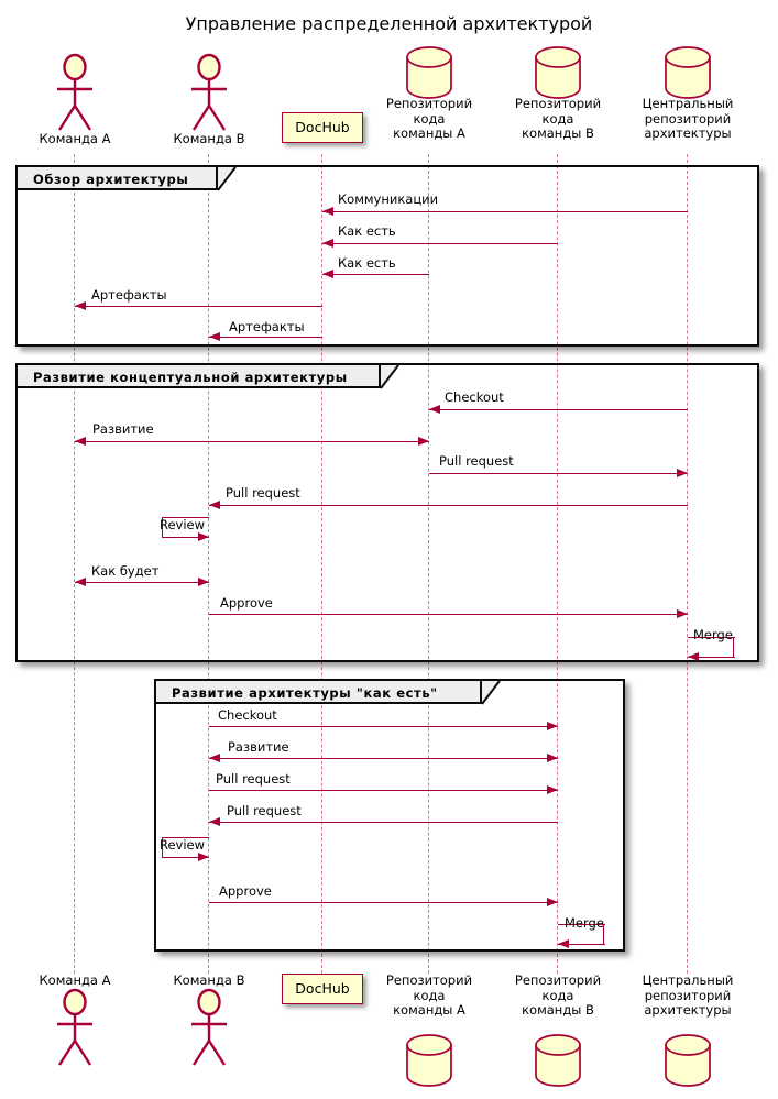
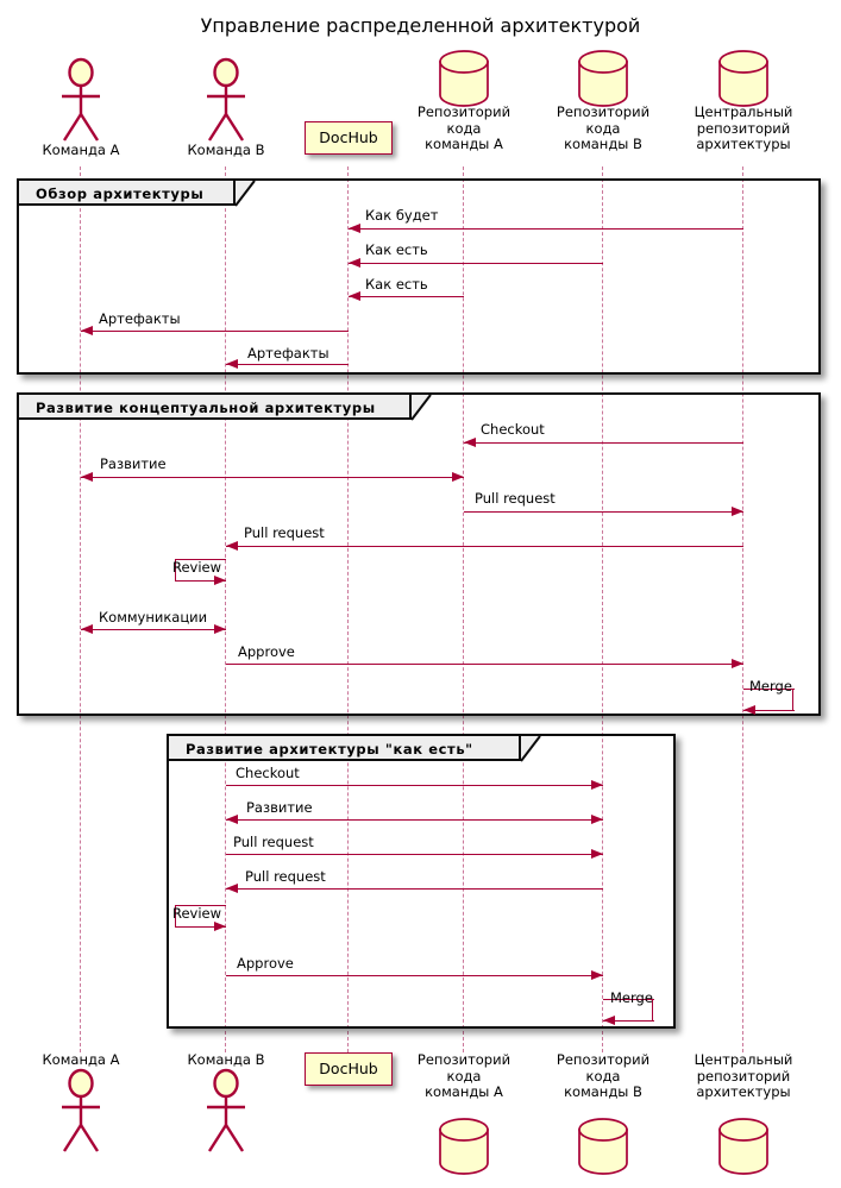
  Управление распределенной архитектурой
  Команда А
  Команда В
  DocHub
  Репозиторий
  кода
  команды А
  Репозиторий
  кода
  команды В
  Центральный
  репозиторий
  архитектуры
  Обзор архитектуры
  Развитие концептуальной архитектуры
  Развитие архитектуры "как есть"
- Коммуникации
+ Как будет
  Как есть
  Как есть
  Артефакты
  Артефакты
  Checkout
  Развитие
  Pull request
  Pull request
- Как будет
+ Коммуникации
  Approve
  Review
  Merge
  Checkout
  Развитие
  Pull request
  Pull request
  Approve
  Review
  Merge
  Команда А
  Команда В
  DocHub
  Репозиторий
  кода
  команды А
  Репозиторий
  кода
  команды В
  Центральный
  репозиторий
  архитектуры
